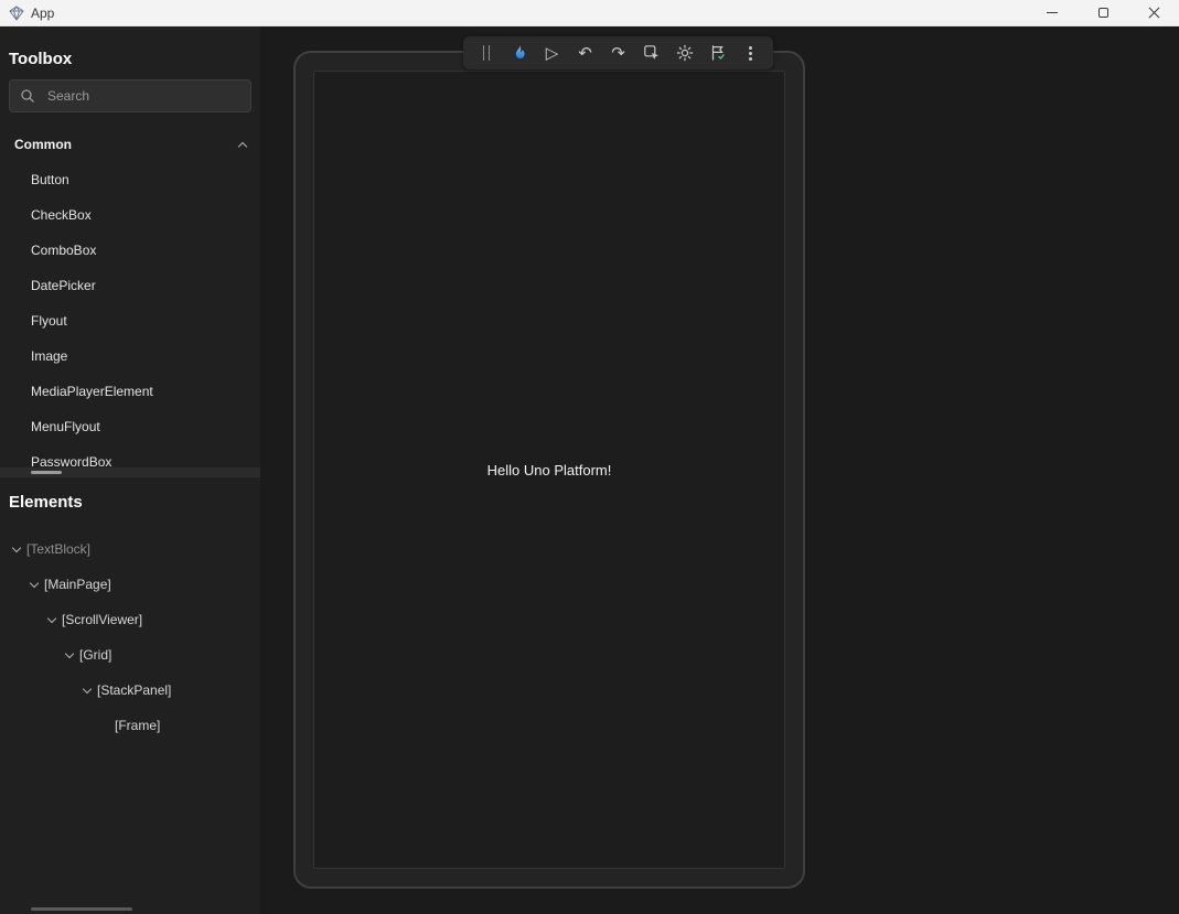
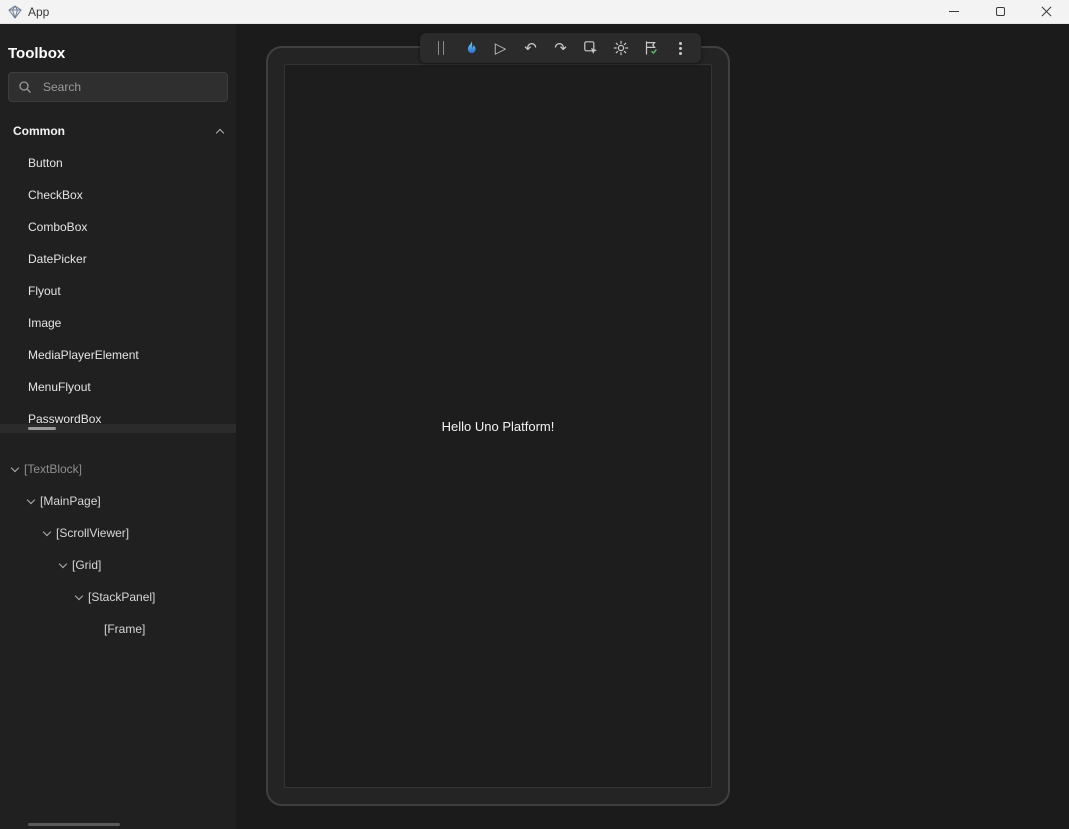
  App
  Toolbox
  Search
  Common
  Button
  CheckBox
  ComboBox
  DatePicker
  Flyout
  Image
  MediaPlayerElement
  MenuFlyout
  PasswordBox
- Elements
  [TextBlock]
  [MainPage]
  [ScrollViewer]
  [Grid]
  [StackPanel]
  [Frame]
  Hello Uno Platform!
  ▷
  ↶
  ↷
